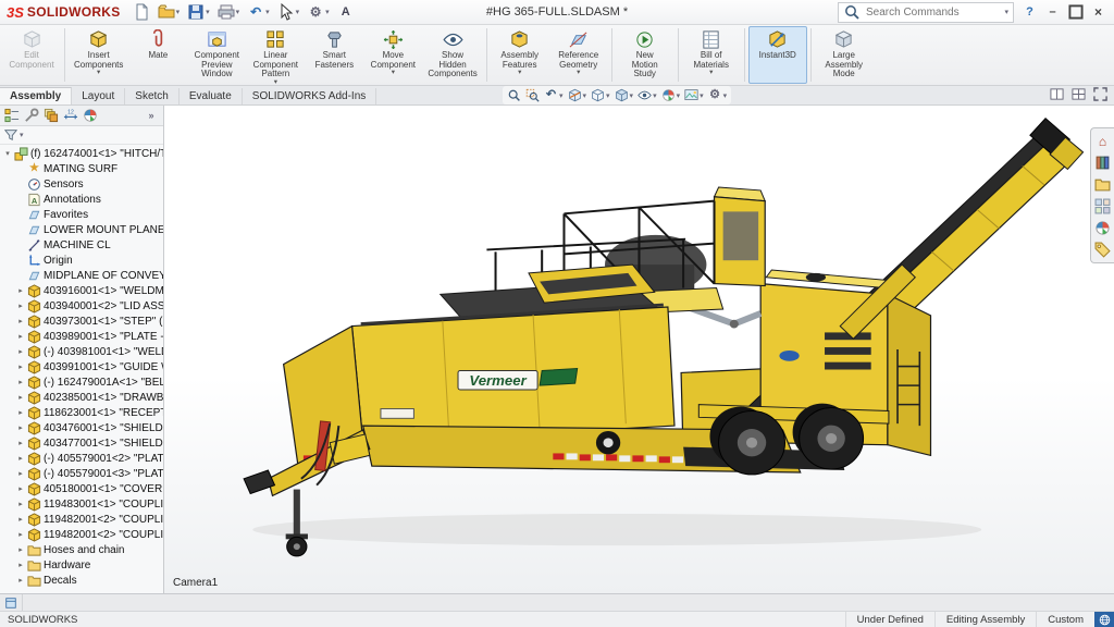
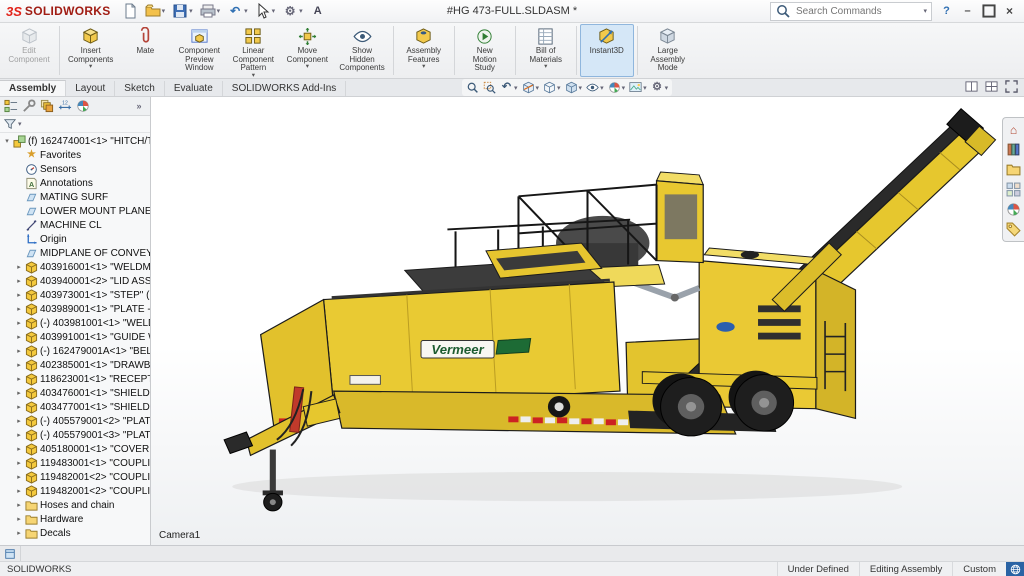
  3S
  SOLIDWORKS
  ↶
  ⚙
  A
- #HG 365-FULL.SLDASM *
+ #HG 473-FULL.SLDASM *
  Search Commands
  ?
  –
  ×
  Edit
  Component
  Insert
  Components
  Mate
  Component
  Preview
  Window
  Linear
  Component
  Pattern
- Smart
- Fasteners
  Move
  Component
  Show
  Hidden
  Components
  Assembly
  Features
- Reference
- Geometry
  New
  Motion
  Study
  Bill of
  Materials
  Instant3D
  Large
  Assembly
  Mode
  Assembly
  Layout
  Sketch
  Evaluate
  SOLIDWORKS Add-Ins
  ↶
  ⚙
  »
  (f) 162474001<1> "HITCH/
  ★
- MATING SURF
+ Favorites
  Sensors
  A
  Annotations
- Favorites
+ MATING SURF
  LOWER MOUNT PLANE
  MACHINE CL
  Origin
  MIDPLANE OF CONVEY
  403916001<1> "WELDM
  403940001<2> "LID ASS
  403973001<1> "STEP" (
  403989001<1> "PLATE -
  (-) 403981001<1> "WEL
  403991001<1> "GUIDE
  (-) 162479001A<1> "BEL
  402385001<1> "DRAWB
  118623001<1> "RECEP
  403476001<1> "SHIELD
  403477001<1> "SHIELD
  (-) 405579001<2> "PLAT
  (-) 405579001<3> "PLAT
  405180001<1> "COVER
  119483001<1> "COUPLI
  119482001<2> "COUPLI
  119482001<2> "COUPLI
  Hoses and chain
  Hardware
  Decals
  Vermeer
  Camera1
  ⌂
  SOLIDWORKS
  Under Defined
  Editing Assembly
  Custom
